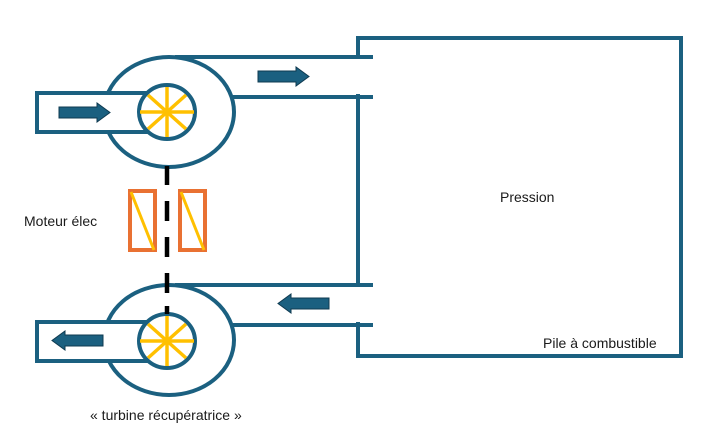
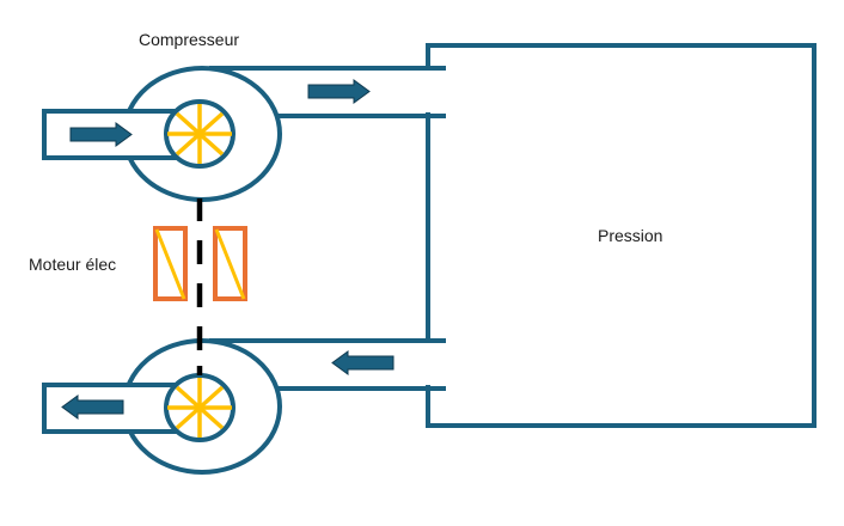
+ Compresseur
  Moteur élec
  Pression
- Pile à combustible
- « turbine récupératrice »
